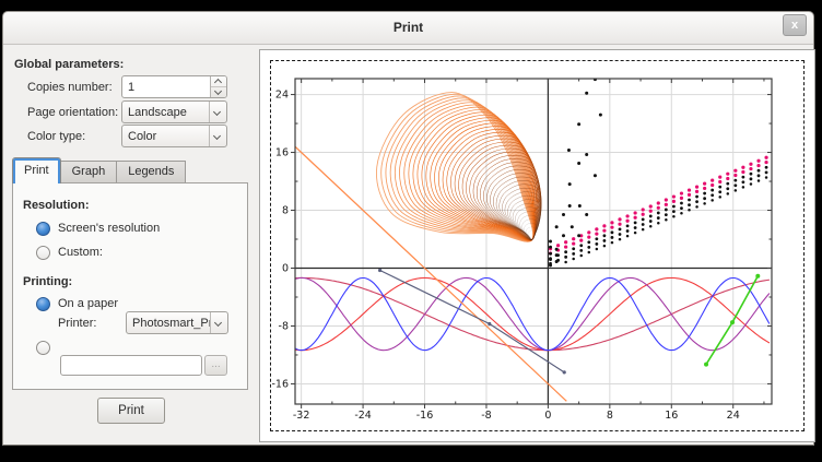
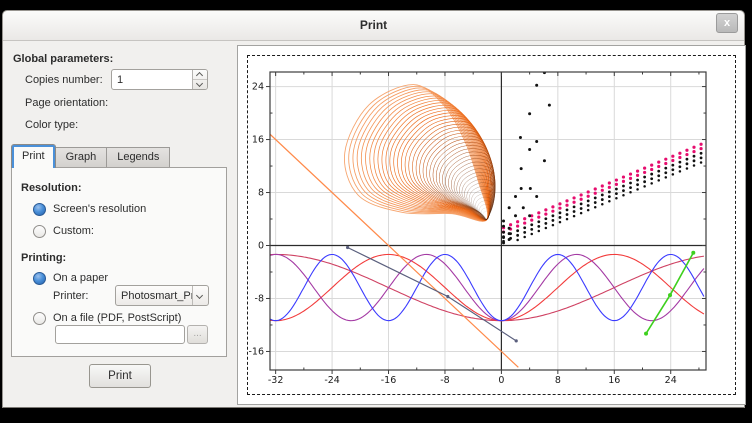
  Print
  x
  Global parameters:
  Copies number:
  1
  Page orientation:
- Landscape
  Color type:
- Color
  Print
  Graph
  Legends
  Resolution:
  Screen's resolution
  Custom:
  Printing:
  On a paper
  Printer:
  Photosmart_P
+ On a file (PDF, PostScript)
  ...
  Print
  -32
  -24
  -16
  -8
  0
  8
  16
  24
  -16
  -8
  0
  8
  16
  24
